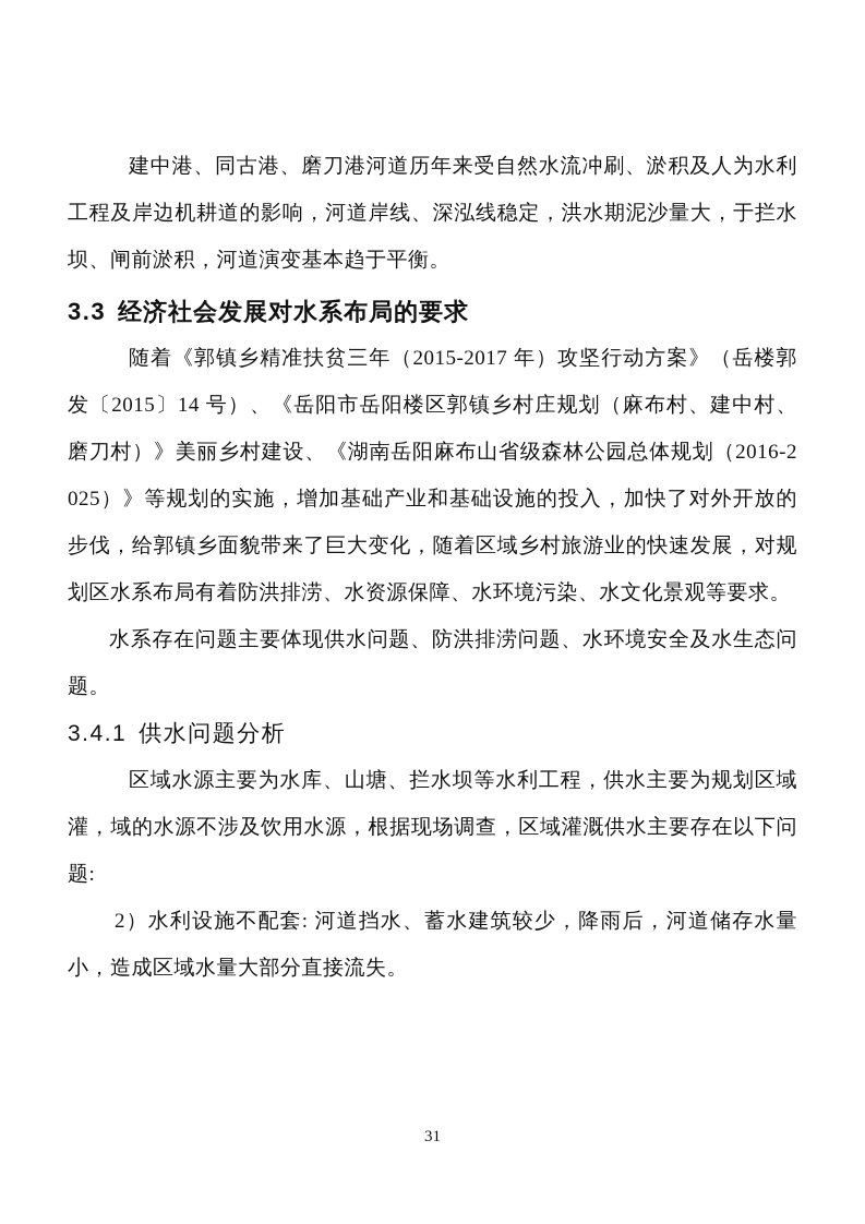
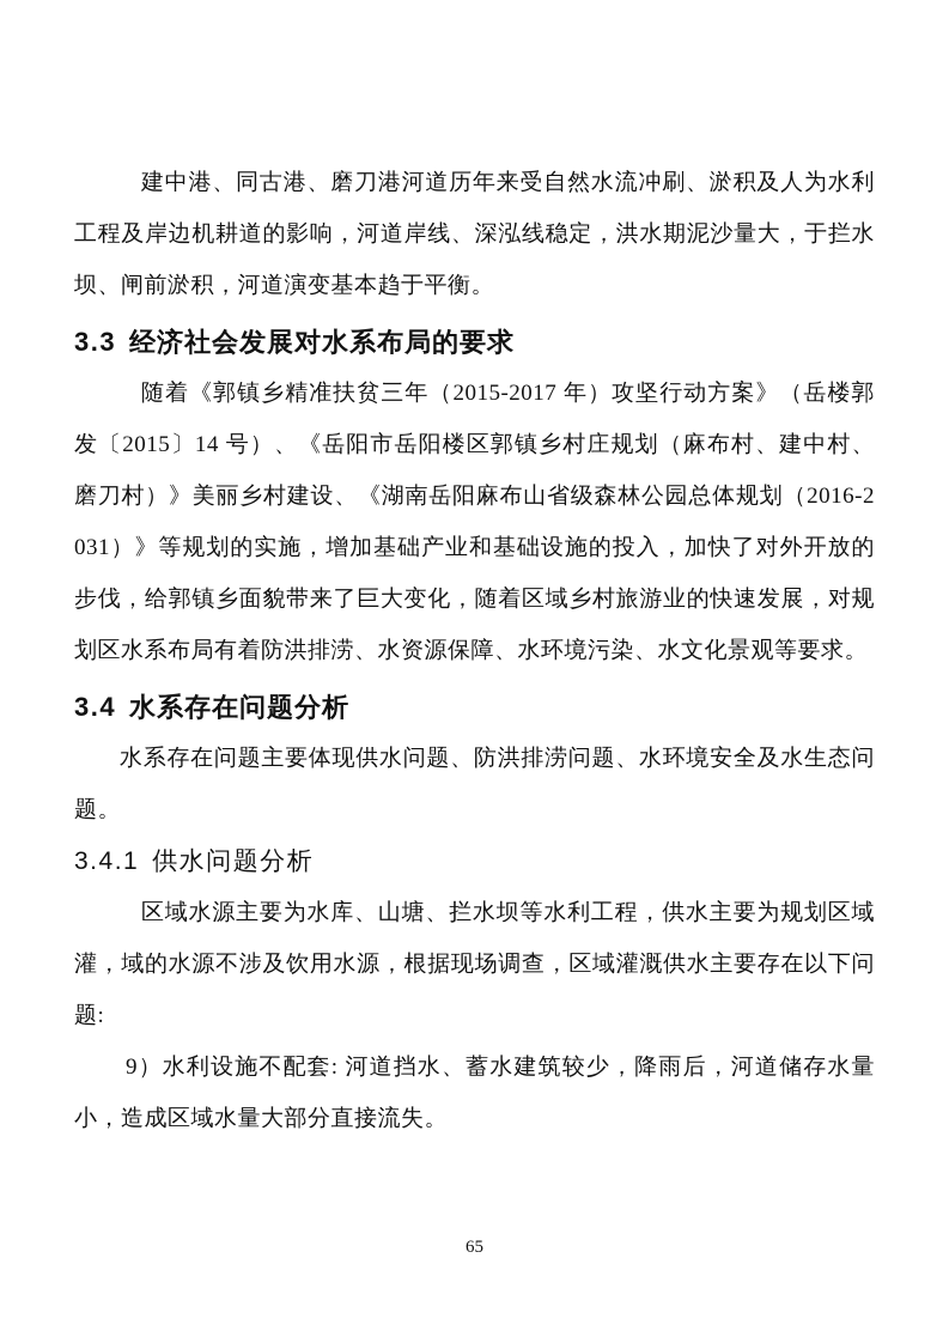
  建中港、同古港、磨刀港河道历年来受自然水流冲刷、淤积及人为水利工程及岸边机耕道的影响，河道岸线、深泓线稳定，洪水期泥沙量大，于拦水坝、闸前淤积，河道演变基本趋于平衡。
  3.3 经济社会发展对水系布局的要求
- 随着《郭镇乡精准扶贫三年（2015-2017 年）攻坚行动方案》（岳楼郭发〔2015〕14 号）、《岳阳市岳阳楼区郭镇乡村庄规划（麻布村、建中村、磨刀村）》美丽乡村建设、《湖南岳阳麻布山省级森林公园总体规划（2016-2025）》等规划的实施，增加基础产业和基础设施的投入，加快了对外开放的步伐，给郭镇乡面貌带来了巨大变化，随着区域乡村旅游业的快速发展，对规划区水系布局有着防洪排涝、水资源保障、水环境污染、水文化景观等要求。
+ 随着《郭镇乡精准扶贫三年（2015-2017 年）攻坚行动方案》（岳楼郭发〔2015〕14 号）、《岳阳市岳阳楼区郭镇乡村庄规划（麻布村、建中村、磨刀村）》美丽乡村建设、《湖南岳阳麻布山省级森林公园总体规划（2016-2031）》等规划的实施，增加基础产业和基础设施的投入，加快了对外开放的步伐，给郭镇乡面貌带来了巨大变化，随着区域乡村旅游业的快速发展，对规划区水系布局有着防洪排涝、水资源保障、水环境污染、水文化景观等要求。
+ 3.4 水系存在问题分析
  水系存在问题主要体现供水问题、防洪排涝问题、水环境安全及水生态问题。
  3.4.1 供水问题分析
  区域水源主要为水库、山塘、拦水坝等水利工程，供水主要为规划区域灌，域的水源不涉及饮用水源，根据现场调查，区域灌溉供水主要存在以下问题:
- 2）水利设施不配套: 河道挡水、蓄水建筑较少，降雨后，河道储存水量小，造成区域水量大部分直接流失。
+ 9）水利设施不配套: 河道挡水、蓄水建筑较少，降雨后，河道储存水量小，造成区域水量大部分直接流失。
- 31
+ 65
